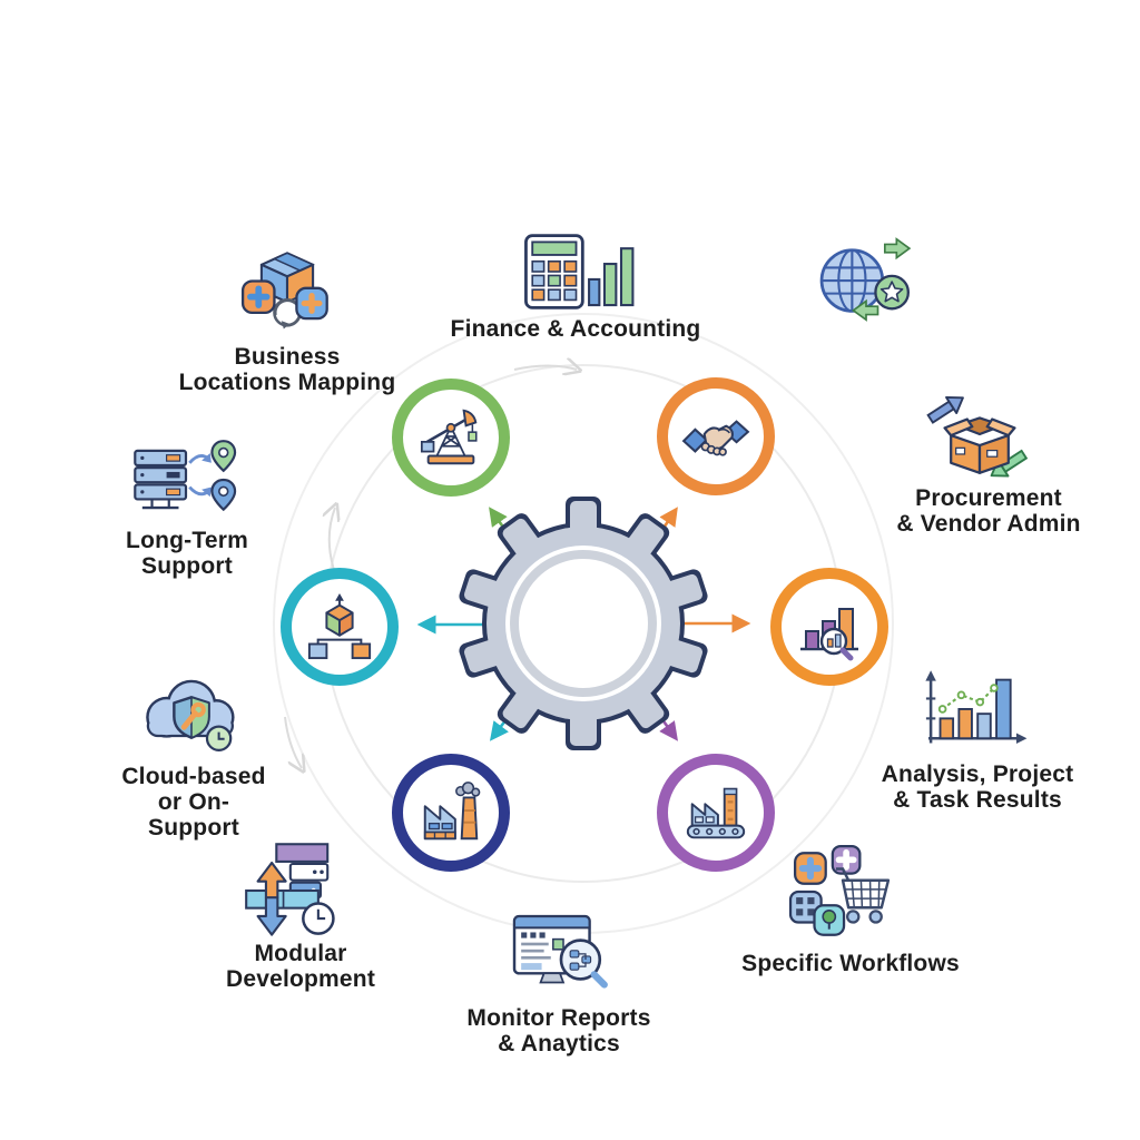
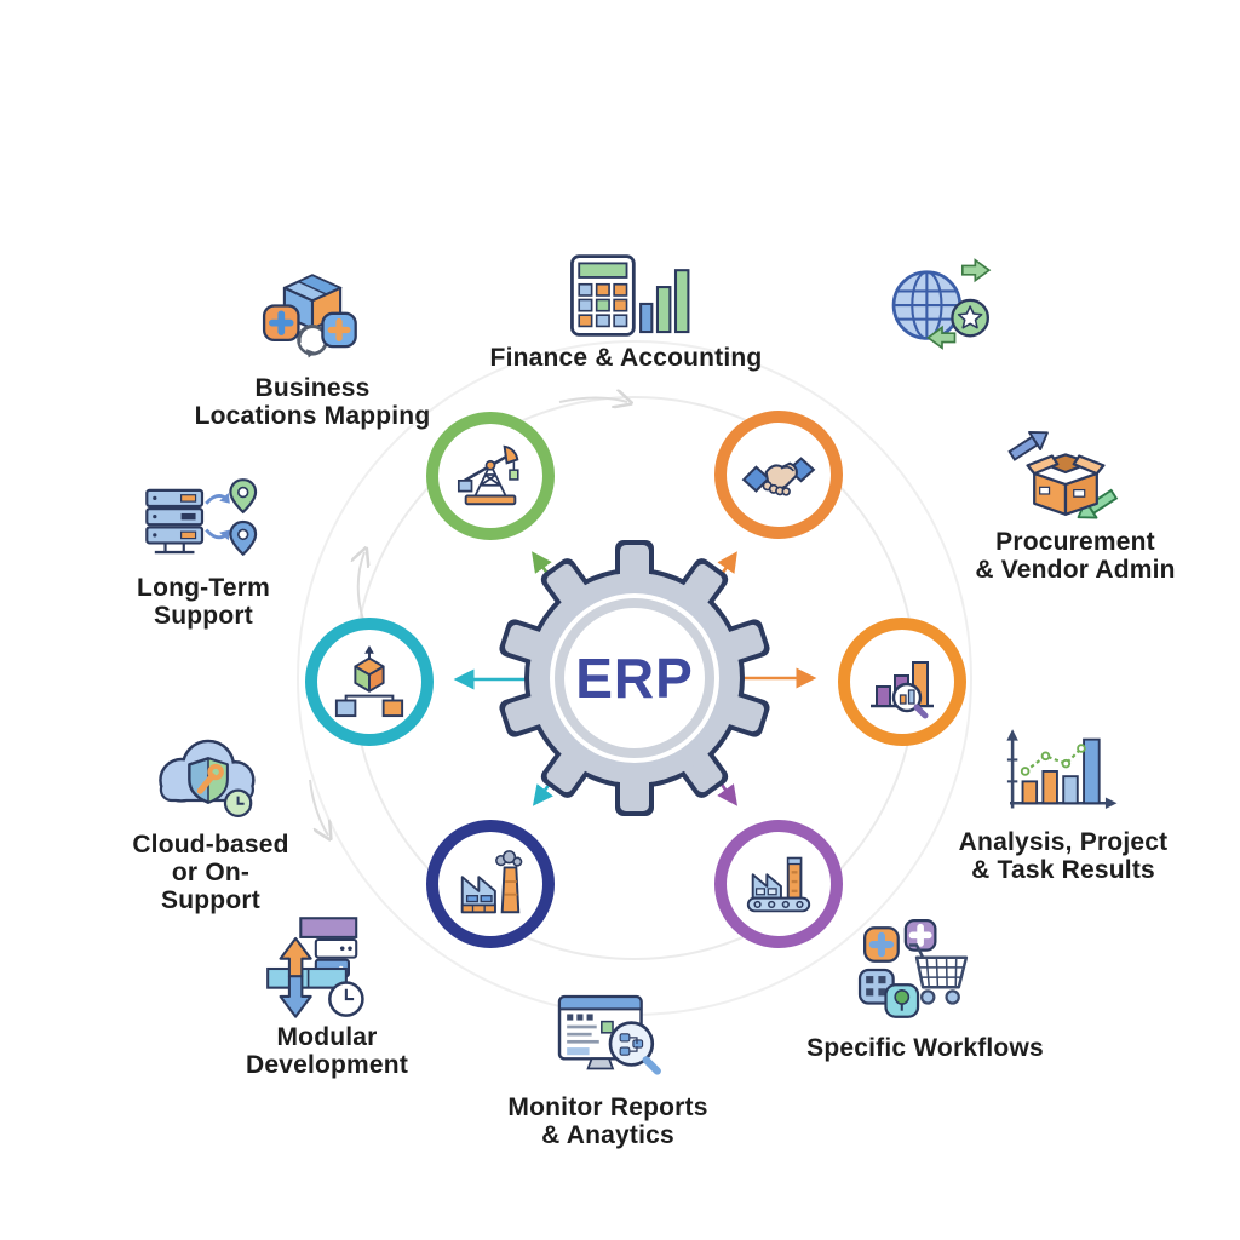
+ ERP
  Business
  Locations Mapping
  Finance & Accounting
  Procurement
  & Vendor Admin
  Long-Term
  Support
  Cloud-based
  or On-
  Support
  Modular
  Development
  Monitor Reports
  & Anaytics
  Specific Workflows
  Analysis, Project
  & Task Results
